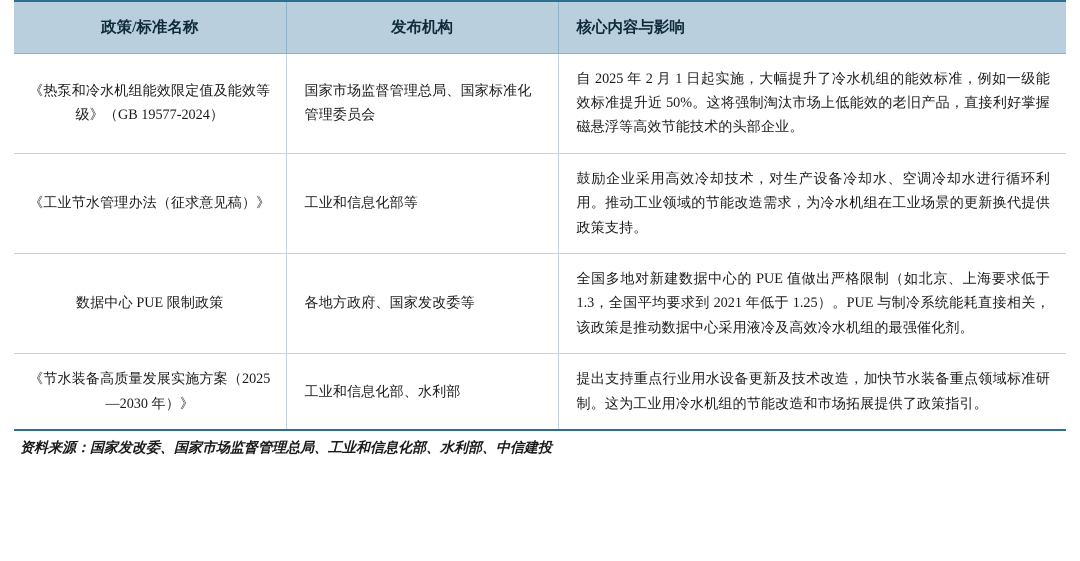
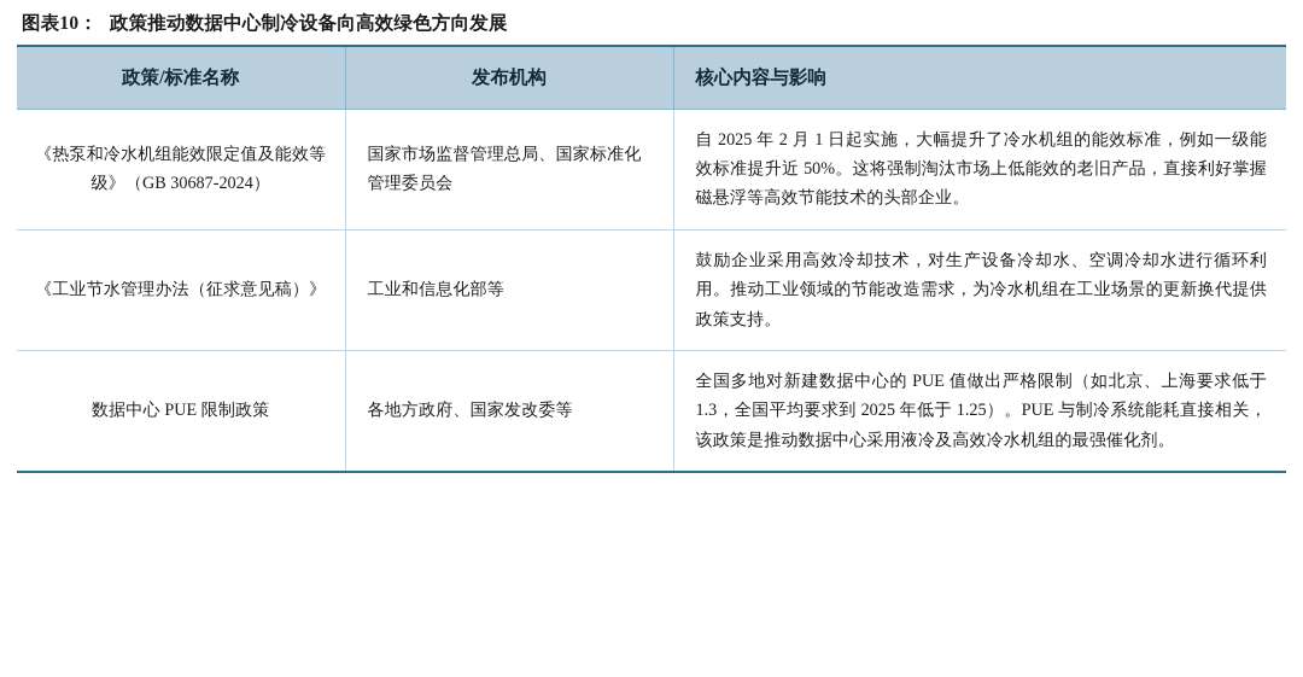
+ 图表10：
+ 政策推动数据中心制冷设备向高效绿色方向发展
  政策/标准名称	发布机构	核心内容与影响
- 《热泵和冷水机组能效限定值及能效等级》（GB 19577-2024）	国家市场监督管理总局、国家标准化管理委员会	自 2025 年 2 月 1 日起实施，大幅提升了冷水机组的能效标准，例如一级能效标准提升近 50%。这将强制淘汰市场上低能效的老旧产品，直接利好掌握磁悬浮等高效节能技术的头部企业。
+ 《热泵和冷水机组能效限定值及能效等级》（GB 30687-2024）	国家市场监督管理总局、国家标准化管理委员会	自 2025 年 2 月 1 日起实施，大幅提升了冷水机组的能效标准，例如一级能效标准提升近 50%。这将强制淘汰市场上低能效的老旧产品，直接利好掌握磁悬浮等高效节能技术的头部企业。
  《工业节水管理办法（征求意见稿）》	工业和信息化部等	鼓励企业采用高效冷却技术，对生产设备冷却水、空调冷却水进行循环利用。推动工业领域的节能改造需求，为冷水机组在工业场景的更新换代提供政策支持。
- 数据中心 PUE 限制政策	各地方政府、国家发改委等	全国多地对新建数据中心的 PUE 值做出严格限制（如北京、上海要求低于 1.3，全国平均要求到 2021 年低于 1.25）。PUE 与制冷系统能耗直接相关，该政策是推动数据中心采用液冷及高效冷水机组的最强催化剂。
+ 数据中心 PUE 限制政策	各地方政府、国家发改委等	全国多地对新建数据中心的 PUE 值做出严格限制（如北京、上海要求低于 1.3，全国平均要求到 2025 年低于 1.25）。PUE 与制冷系统能耗直接相关，该政策是推动数据中心采用液冷及高效冷水机组的最强催化剂。
- 《节水装备高质量发展实施方案（2025—2030 年）》	工业和信息化部、水利部	提出支持重点行业用水设备更新及技术改造，加快节水装备重点领域标准研制。这为工业用冷水机组的节能改造和市场拓展提供了政策指引。
- 资料来源：国家发改委、国家市场监督管理总局、工业和信息化部、水利部、中信建投
